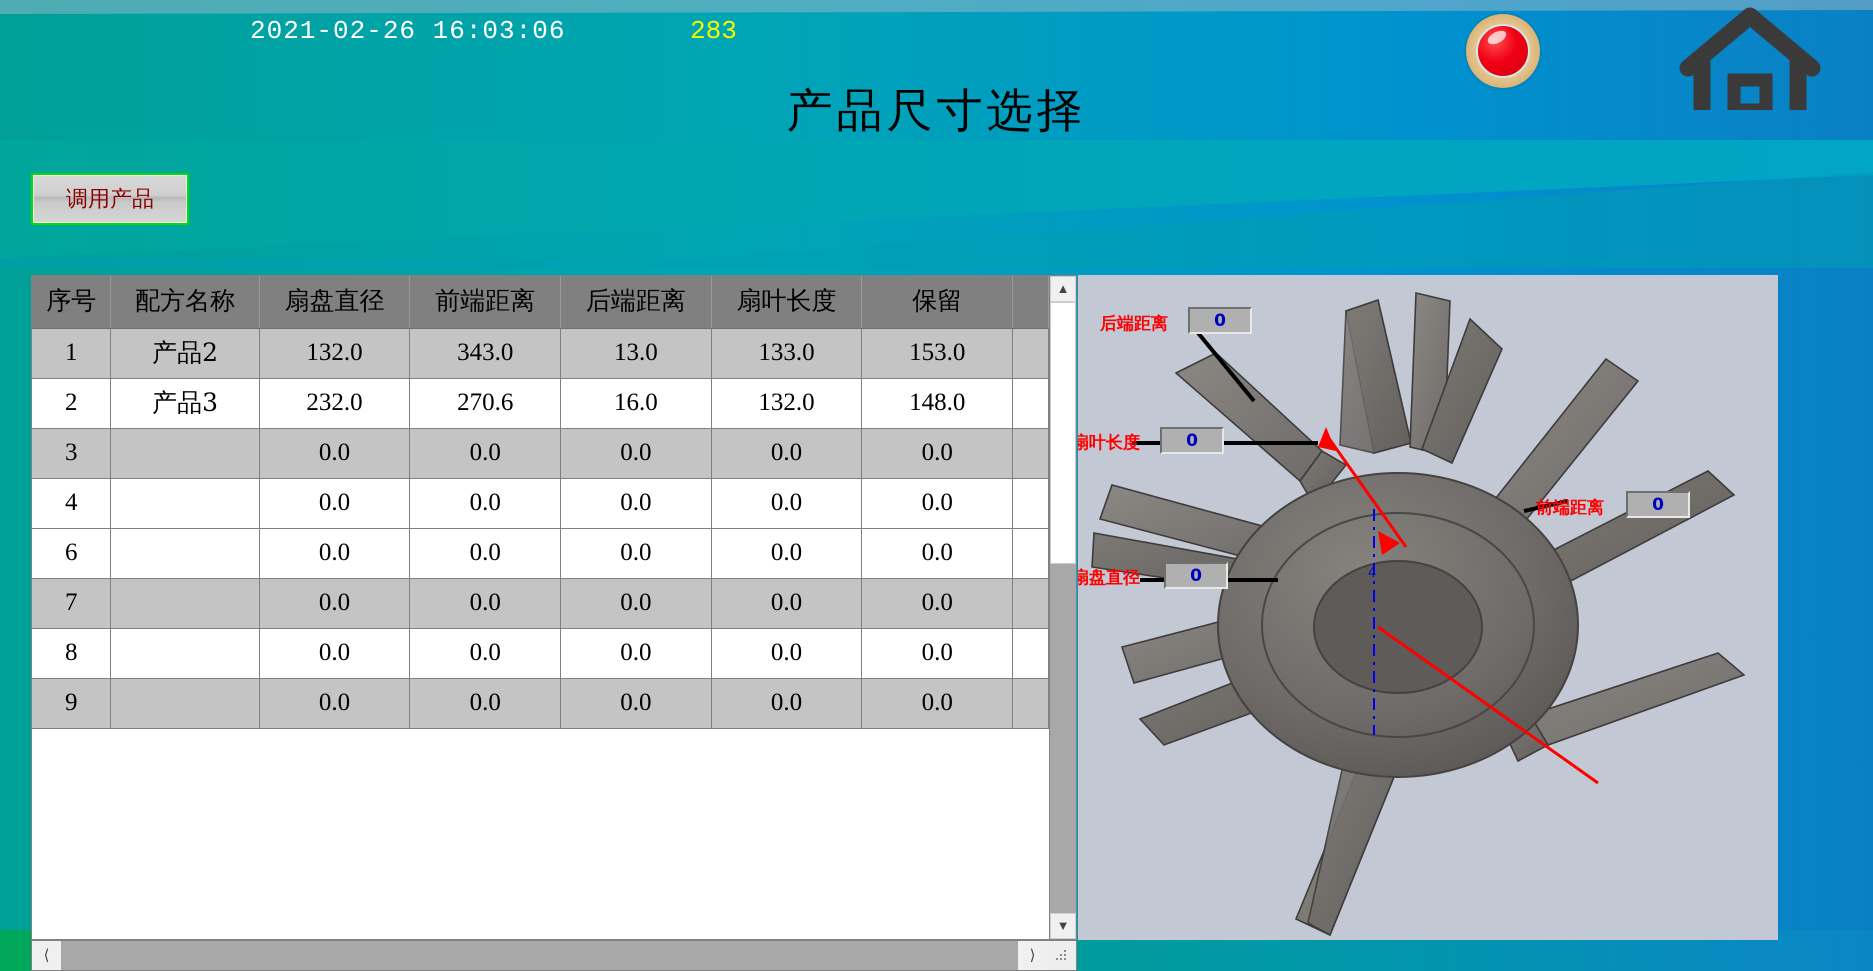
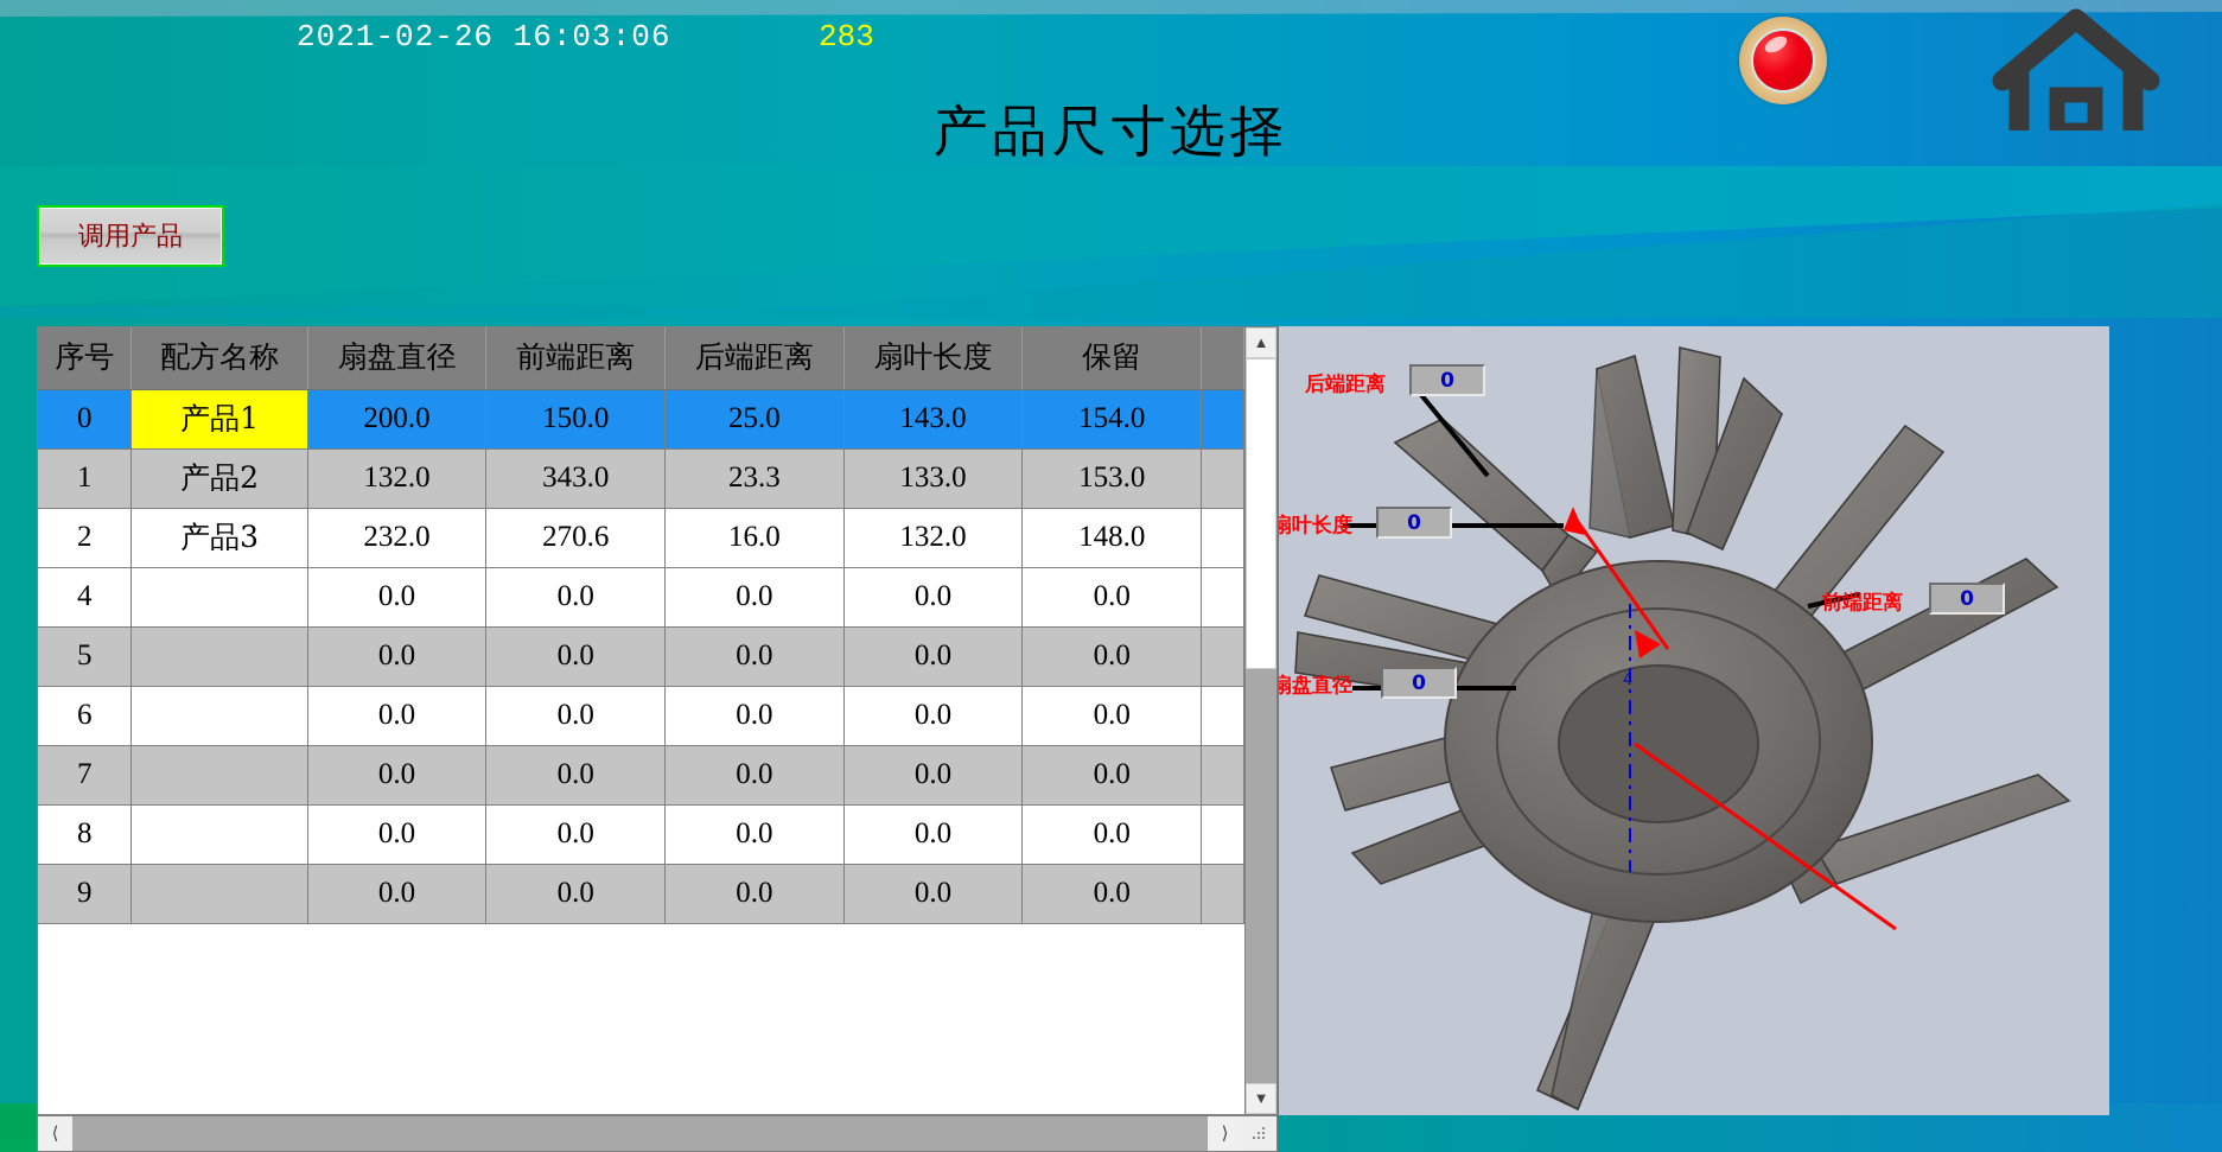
  2021-02-26 16:03:06
  283
  产品尺寸选择
  调用产品
  序号	配方名称	扇盘直径	前端距离	后端距离	扇叶长度	保留
+ 0	产品1	200.0	150.0	25.0	143.0	154.0
- 1	产品2	132.0	343.0	13.0	133.0	153.0
+ 1	产品2	132.0	343.0	23.3	133.0	153.0
  2	产品3	232.0	270.6	16.0	132.0	148.0
- 3		0.0	0.0	0.0	0.0	0.0
  4		0.0	0.0	0.0	0.0	0.0
+ 5		0.0	0.0	0.0	0.0	0.0
  6		0.0	0.0	0.0	0.0	0.0
  7		0.0	0.0	0.0	0.0	0.0
  8		0.0	0.0	0.0	0.0	0.0
  9		0.0	0.0	0.0	0.0	0.0
  ▲
  ▼
  ⟨
  ⟩
  4
  后端距离
  0
  扇叶长度
  0
  前端距离
  0
  扇盘直径
  0
